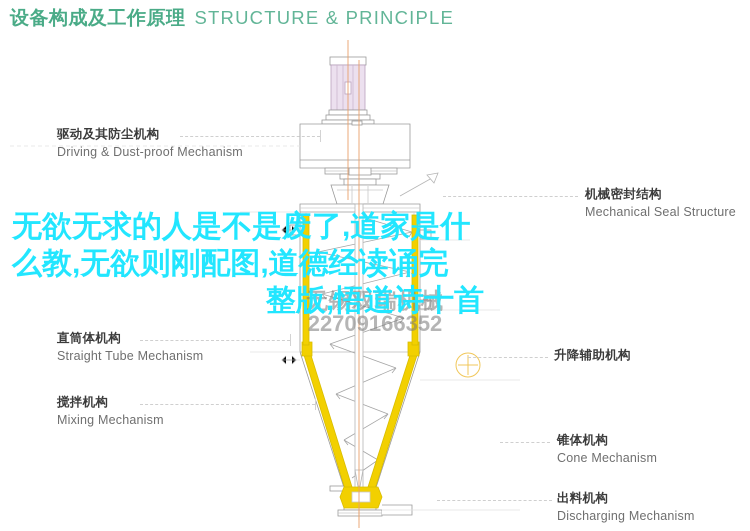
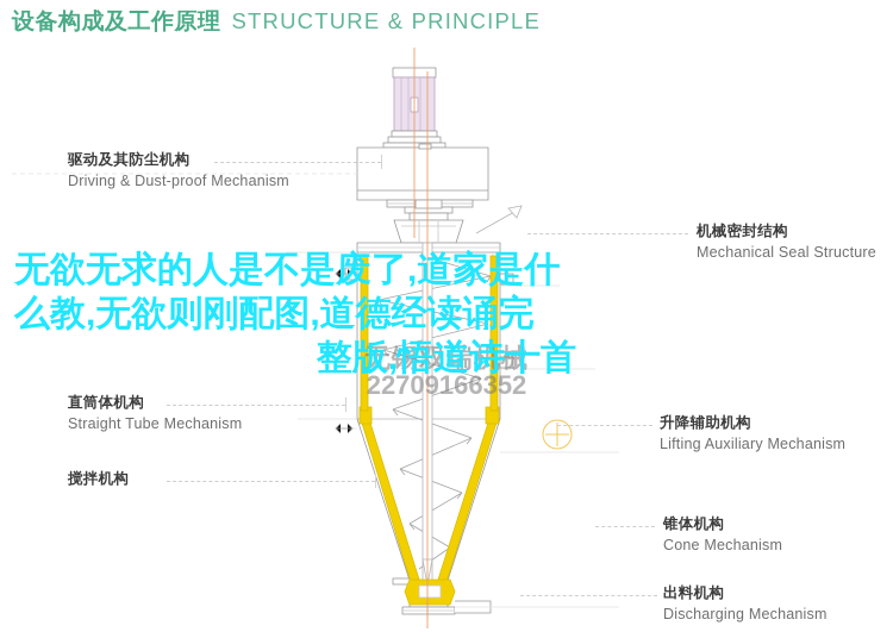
  设备构成及工作原理
  STRUCTURE & PRINCIPLE
  驱动及其防尘机构
  Driving & Dust-proof Mechanism
  直筒体机构
  Straight Tube Mechanism
  搅拌机构
- Mixing Mechanism
  机械密封结构
  Mechanical Seal Structure
  升降辅助机构
+ Lifting Auxiliary Mechanism
  锥体机构
  Cone Mechanism
  出料机构
  Discharging Mechanism
  无锡双瑞机械
  22709166352
  无欲无求的人是不是废了,道家是什
  么教,无欲则刚配图,道德经读诵完
  整版,悟道诗十首
